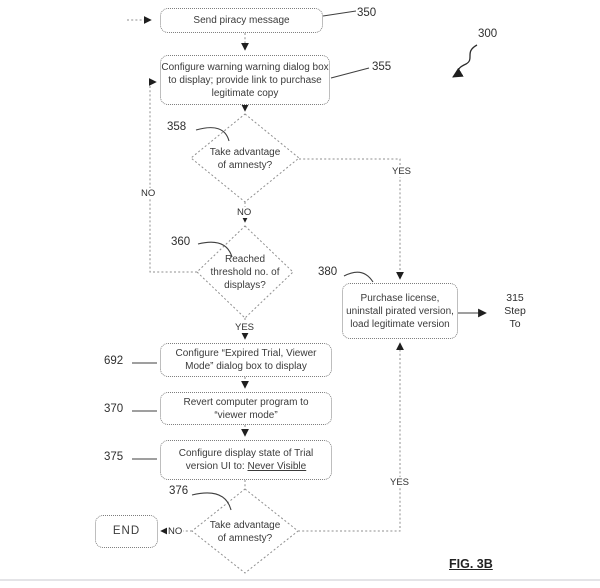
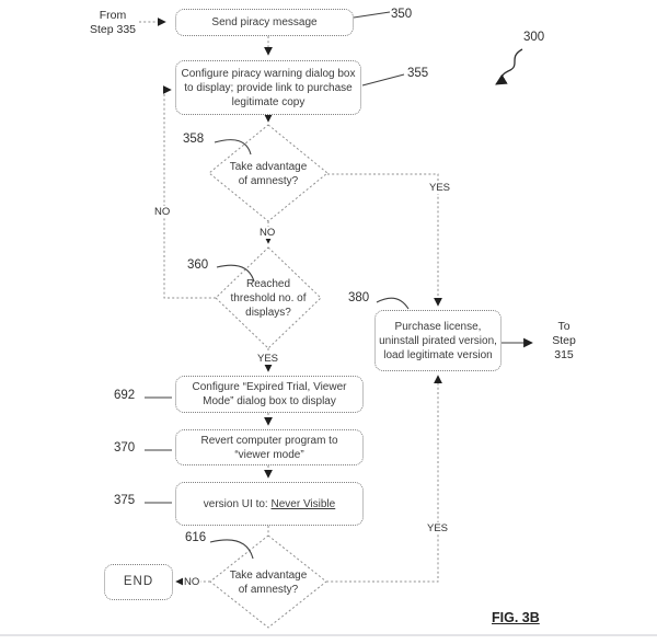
+ From
+ Step 335
- 315
+ To
  Step
- To
+ 315
  Send piracy message
- Configure warning warning dialog box
+ Configure piracy warning dialog box
  to display; provide link to purchase
  legitimate copy
  Configure “Expired Trial, Viewer
  Mode” dialog box to display
  Revert computer program to
  “viewer mode”
- Configure display state of Trial
  version UI to: Never Visible
  Purchase license,
  uninstall pirated version,
  load legitimate version
  END
  Take advantage
  of amnesty?
  Reached
  threshold no. of
  displays?
  Take advantage
  of amnesty?
  350
  355
  300
  358
  360
  692
  370
  375
- 376
+ 616
  380
  NO
  YES
  NO
  YES
  NO
  YES
  FIG. 3B
